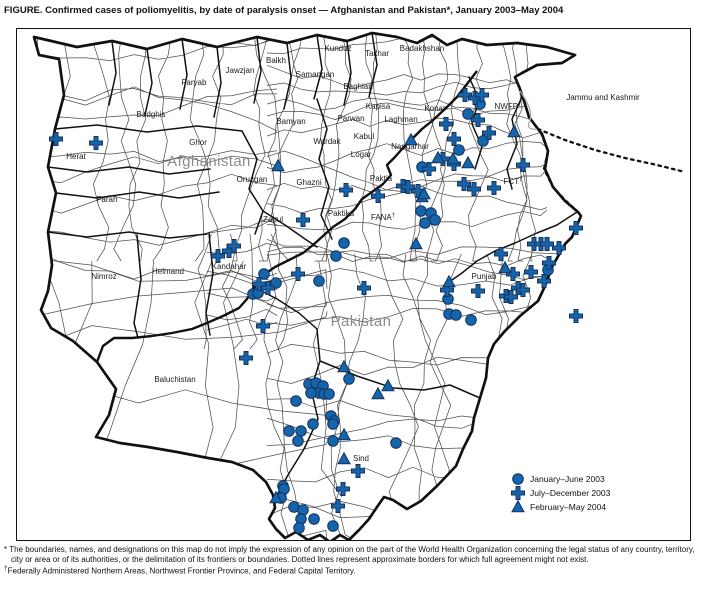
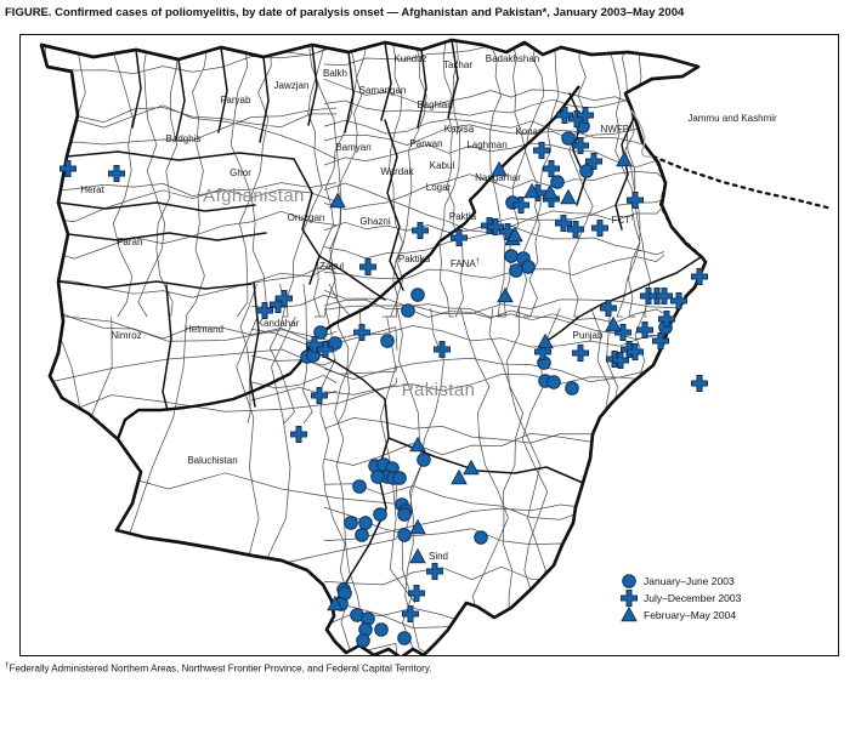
  FIGURE. Confirmed cases of poliomyelitis, by date of paralysis onset — Afghanistan and Pakistan*, January 2003–May 2004
  Kunduz
  Takhar
  Badakhshan
  Balkh
  Jawzjan
  Samangan
  Faryab
  Baghlan
  Badghis
  Kapisa
  Konar
  Parwan
  Laghman
  Kabul
  Wardak
  Nangarhar
  Logar
  Ghor
  Bamyan
  Herat
  Oruzgan
  Ghazni
  Paktia
  Farah
  Zabul
  Paktika
  FANA
  NWFP
  FCT
  Jammu and Kashmir
  Nimroz
  Helmand
  Kandahar
  Punjab
  Baluchistan
  Sind
  Afghanistan
  Pakistan
  January–June 2003
  July–December 2003
  February–May 2004
- * The boundaries, names, and designations on this map do not imply the expression of any opinion on the part of the World Health Organization concerning the legal status of any country, territory, city or area or of its authorities, or the delimitation of its frontiers or boundaries. Dotted lines represent approximate borders for which full agreement might not exist.
  Federally Administered Northern Areas, Northwest Frontier Province, and Federal Capital Territory.
